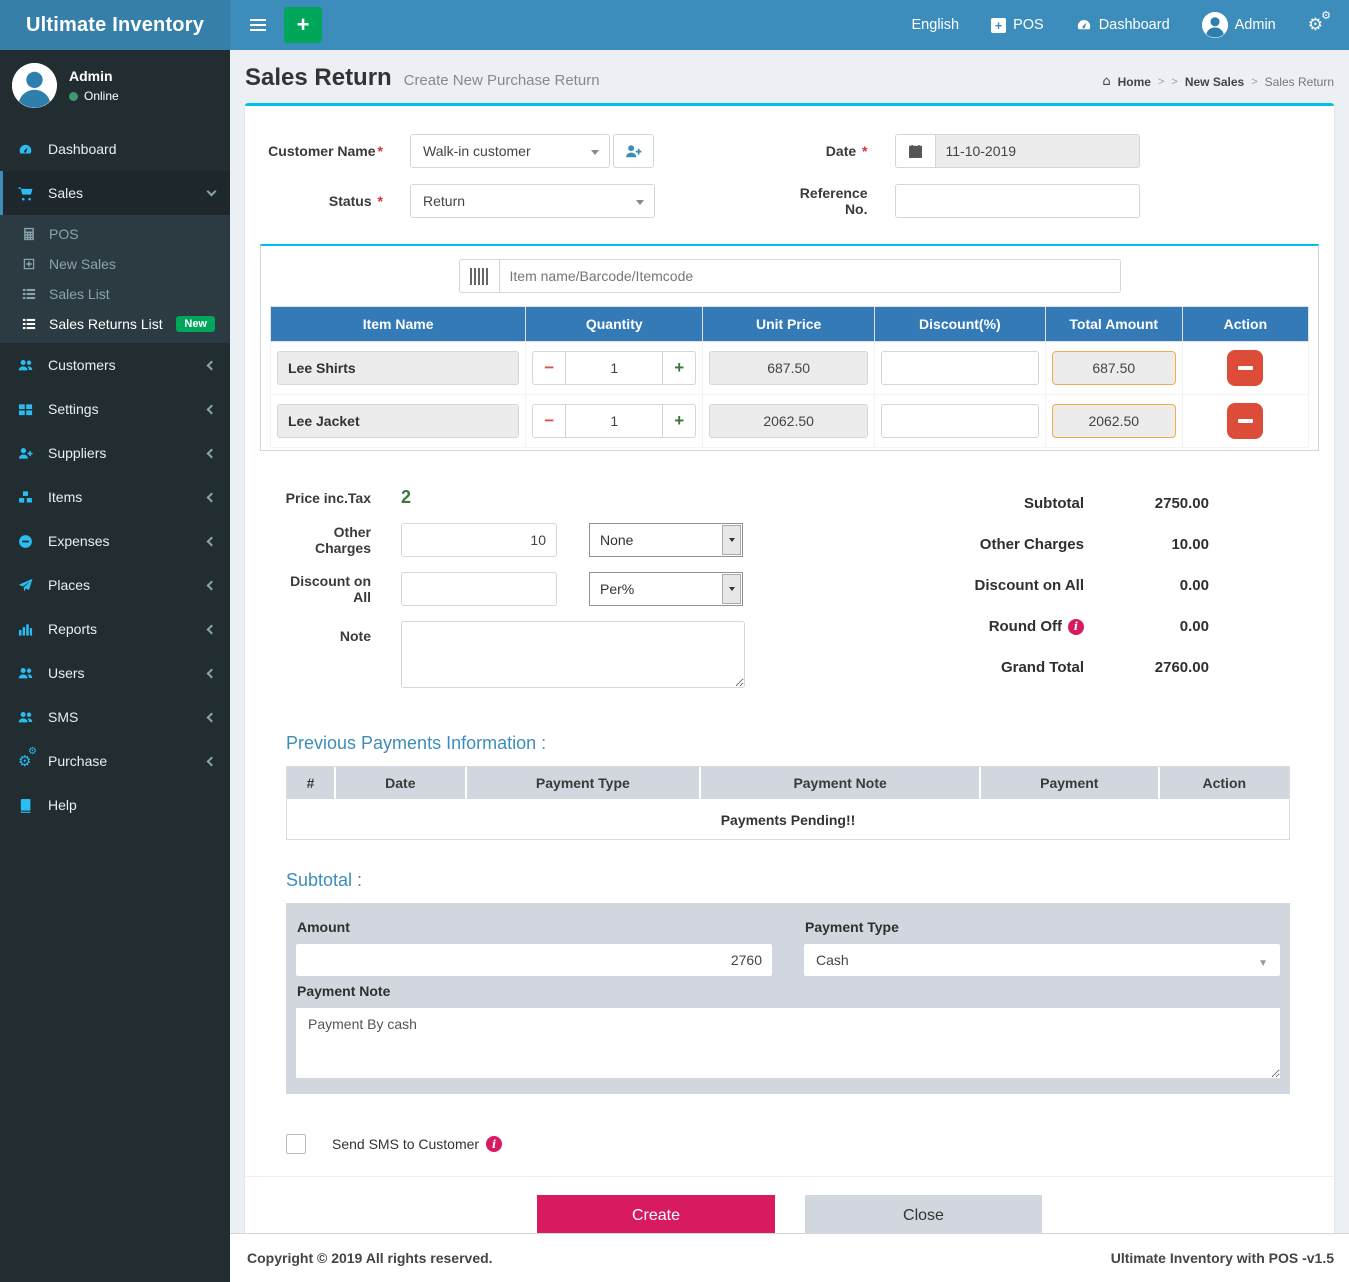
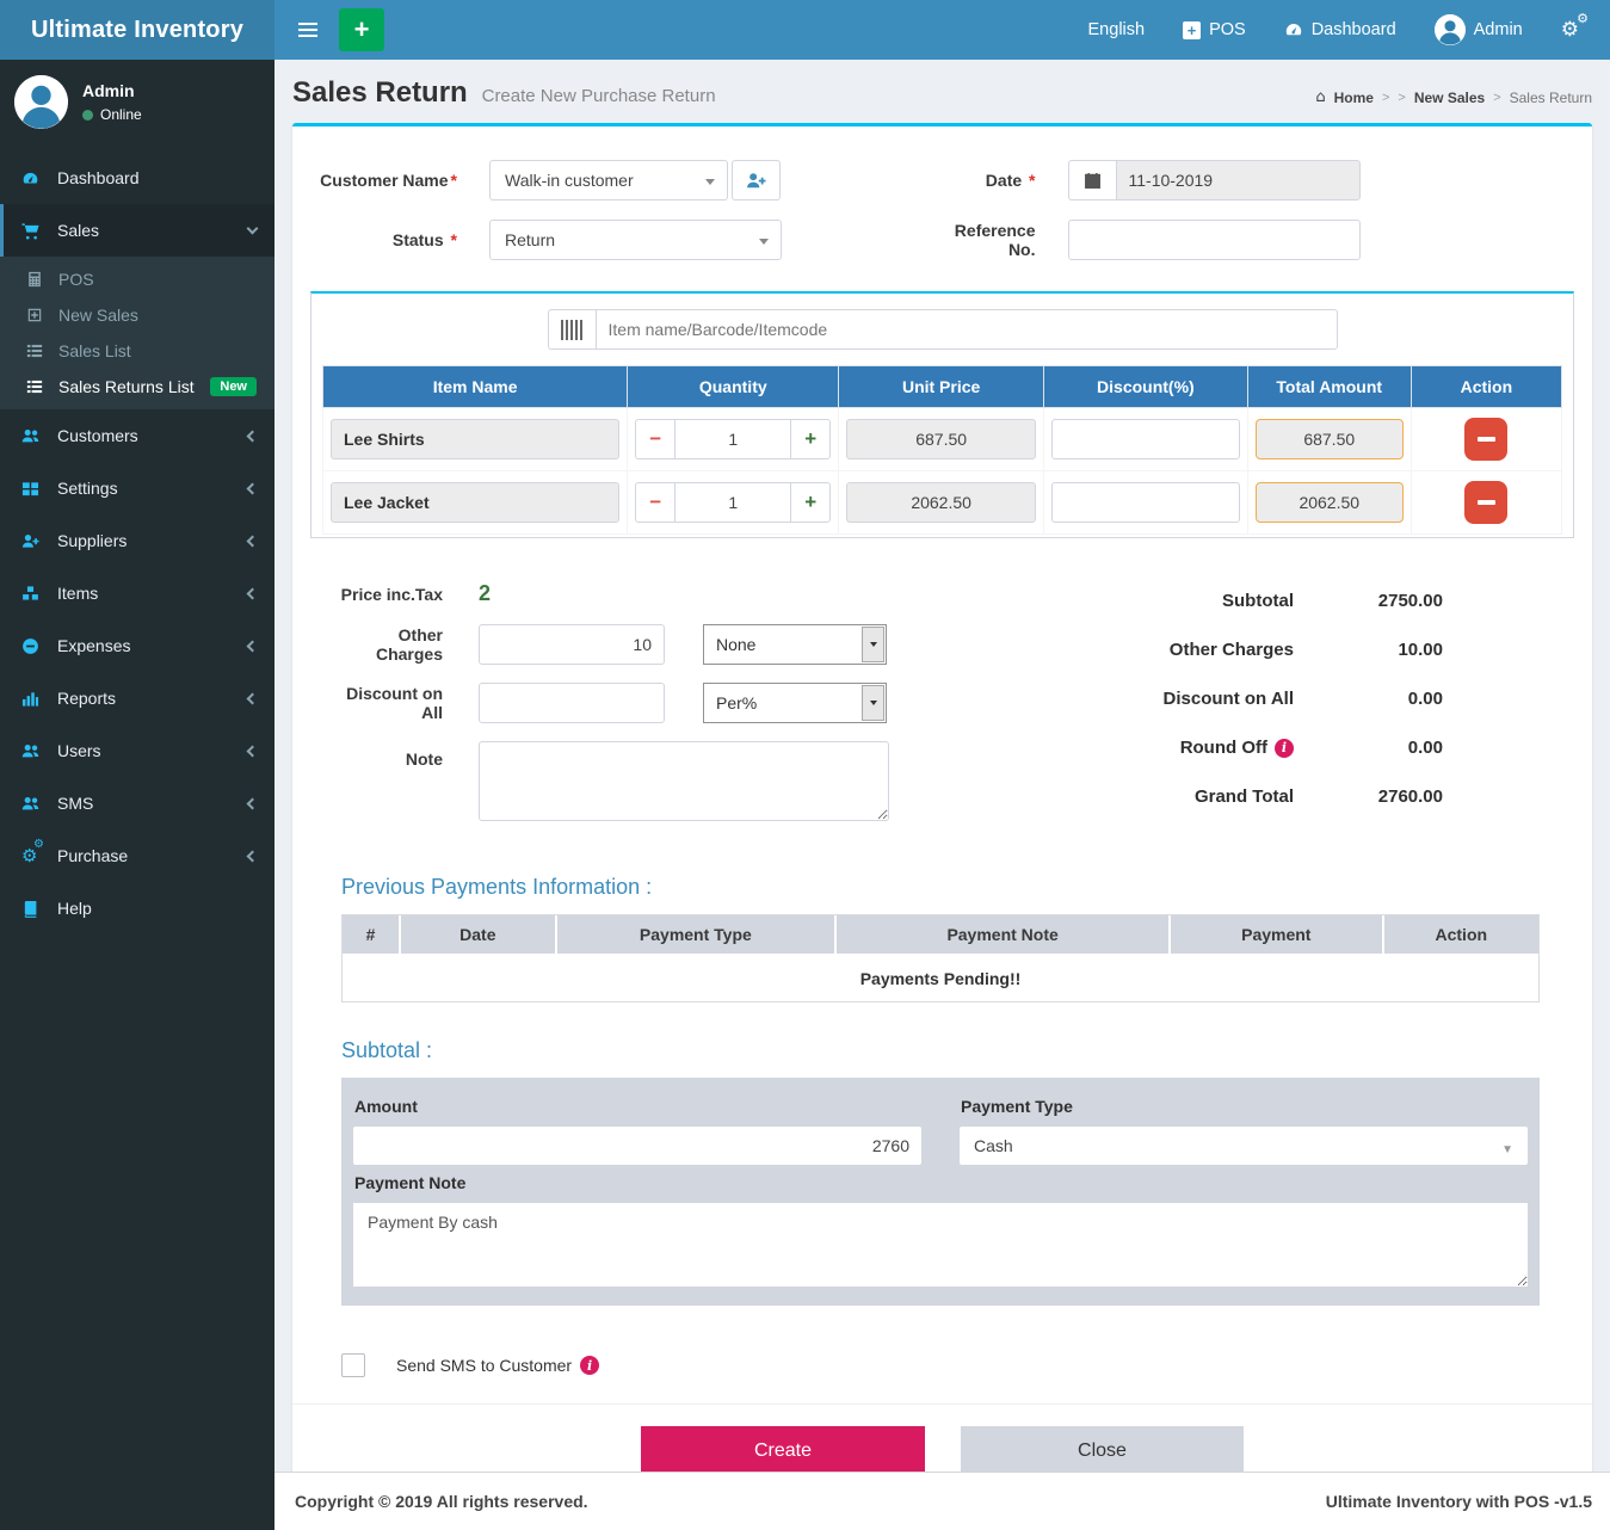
  Ultimate Inventory
  +
  English
  +
  POS
  Dashboard
  Admin
  ⚙
  ⚙
  Admin
  Online
  Dashboard
  Sales
  POS
  New Sales
  Sales List
  Sales Returns List
  New
  Customers
  Settings
  Suppliers
  Items
  Expenses
- Places
  Reports
  Users
  SMS
  ⚙
  ⚙
  Purchase
  Help
  Sales Return Create New Purchase Return
  ⌂
  Home
  >
  >
  New Sales
  >
  Sales Return
  Customer Name *
  Walk-in customer
  Status *
  Return
  Date *
  11-10-2019
  Reference No.
  Item name/Barcode/Itemcode
  Item Name	Quantity	Unit Price	Discount(%)	Total Amount	Action
  Lee Shirts	− 1 +	687.50		687.50
  Lee Jacket	− 1 +	2062.50		2062.50
  Price inc.Tax
  2
  Other Charges
  10
  None
  Discount on All
  Per%
  Note
  Subtotal
  2750.00
  Other Charges
  10.00
  Discount on All
  0.00
  Round Off
  i
  0.00
  Grand Total
  2760.00
  Previous Payments Information :
  #	Date	Payment Type	Payment Note	Payment	Action
  Payments Pending!!
  Subtotal :
  Amount
  2760
  Payment Type
  Cash
  ▼
  Payment Note
  Payment By cash
  Send SMS to Customer
  i
  Create
  Close
  Copyright © 2019 All rights reserved.
  Ultimate Inventory with POS -v1.5
